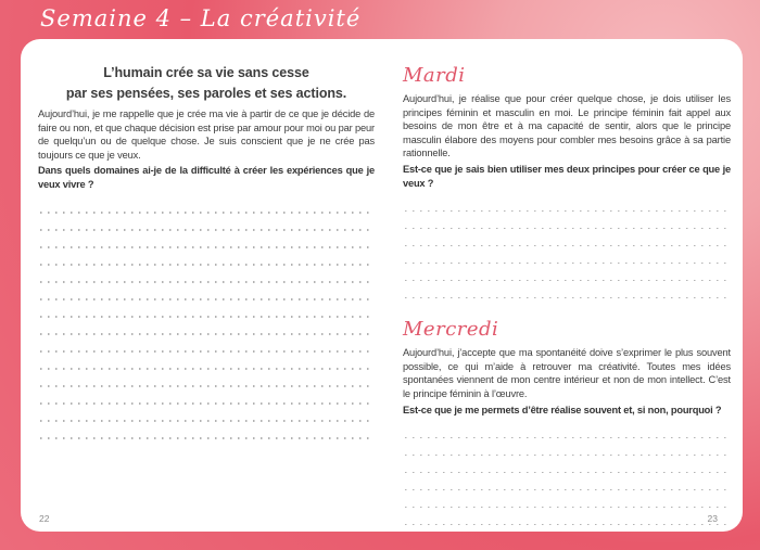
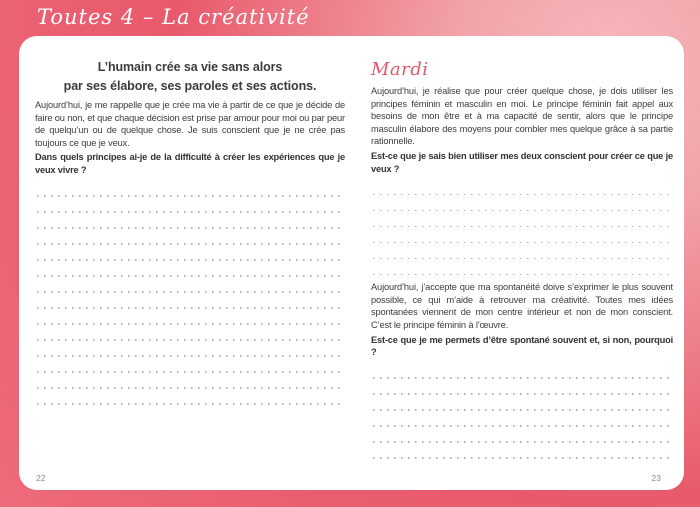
- Semaine 4 – La créativité
+ Toutes 4 – La créativité
- L’humain crée sa vie sans cesse
+ L’humain crée sa vie sans alors
- par ses pensées, ses paroles et ses actions.
+ par ses élabore, ses paroles et ses actions.
  Aujourd’hui, je me rappelle que je crée ma vie à partir de ce que je décide de faire ou non, et que chaque décision est prise par amour pour moi ou par peur de quelqu’un ou de quelque chose. Je suis conscient que je ne crée pas toujours ce que je veux.
- Dans quels domaines ai-je de la difficulté à créer les expériences que je veux vivre ?
+ Dans quels principes ai-je de la difficulté à créer les expériences que je veux vivre ?
  Mardi
- Aujourd’hui, je réalise que pour créer quelque chose, je dois utiliser les principes féminin et masculin en moi. Le principe féminin fait appel aux besoins de mon être et à ma capacité de sentir, alors que le principe masculin élabore des moyens pour combler mes besoins grâce à sa partie rationnelle.
+ Aujourd’hui, je réalise que pour créer quelque chose, je dois utiliser les principes féminin et masculin en moi. Le principe féminin fait appel aux besoins de mon être et à ma capacité de sentir, alors que le principe masculin élabore des moyens pour combler mes quelque grâce à sa partie rationnelle.
- Est-ce que je sais bien utiliser mes deux principes pour créer ce que je veux ?
+ Est-ce que je sais bien utiliser mes deux conscient pour créer ce que je veux ?
- Mercredi
- Aujourd’hui, j’accepte que ma spontanéité doive s’exprimer le plus souvent possible, ce qui m’aide à retrouver ma créativité. Toutes mes idées spontanées viennent de mon centre intérieur et non de mon intellect. C’est le principe féminin à l’œuvre.
+ Aujourd’hui, j’accepte que ma spontanéité doive s’exprimer le plus souvent possible, ce qui m’aide à retrouver ma créativité. Toutes mes idées spontanées viennent de mon centre intérieur et non de mon conscient. C’est le principe féminin à l’œuvre.
- Est-ce que je me permets d’être réalise souvent et, si non, pourquoi ?
+ Est-ce que je me permets d’être spontané souvent et, si non, pourquoi ?
  22
  23
